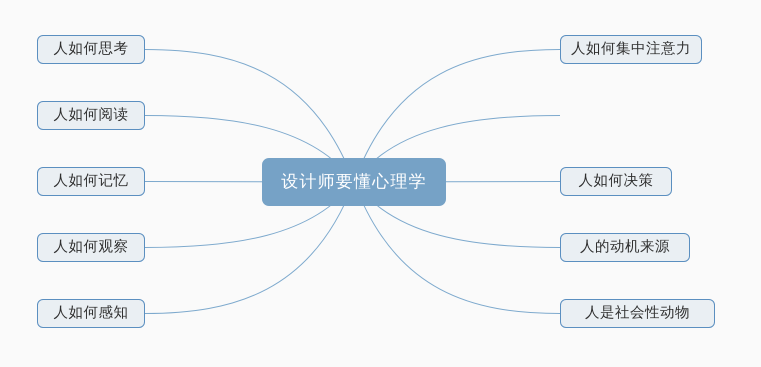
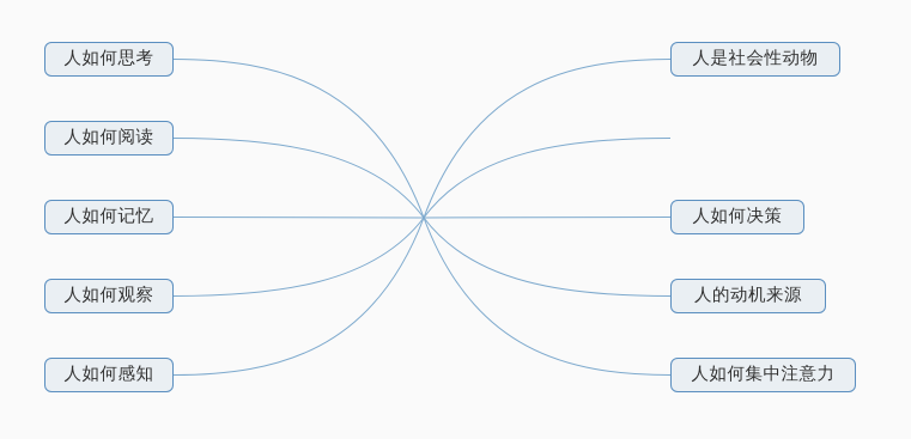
- 设计师要懂心理学
  人如何思考
  人如何阅读
  人如何记忆
  人如何观察
  人如何感知
- 人如何集中注意力
+ 人是社会性动物
  人如何决策
  人的动机来源
- 人是社会性动物
+ 人如何集中注意力
